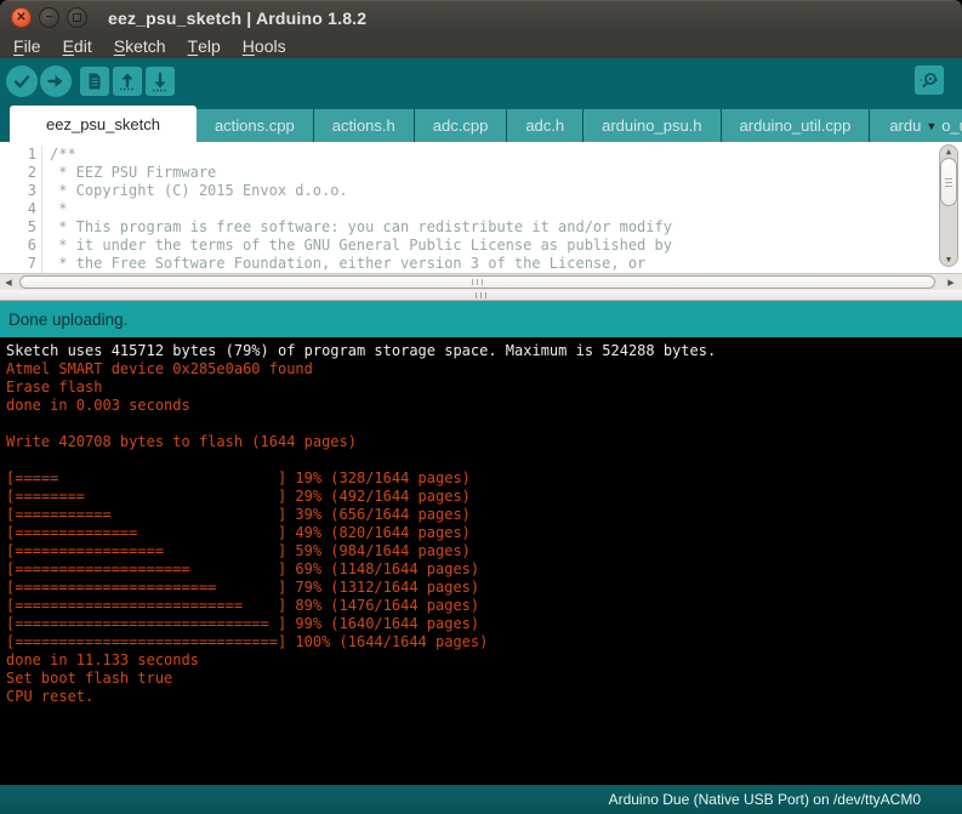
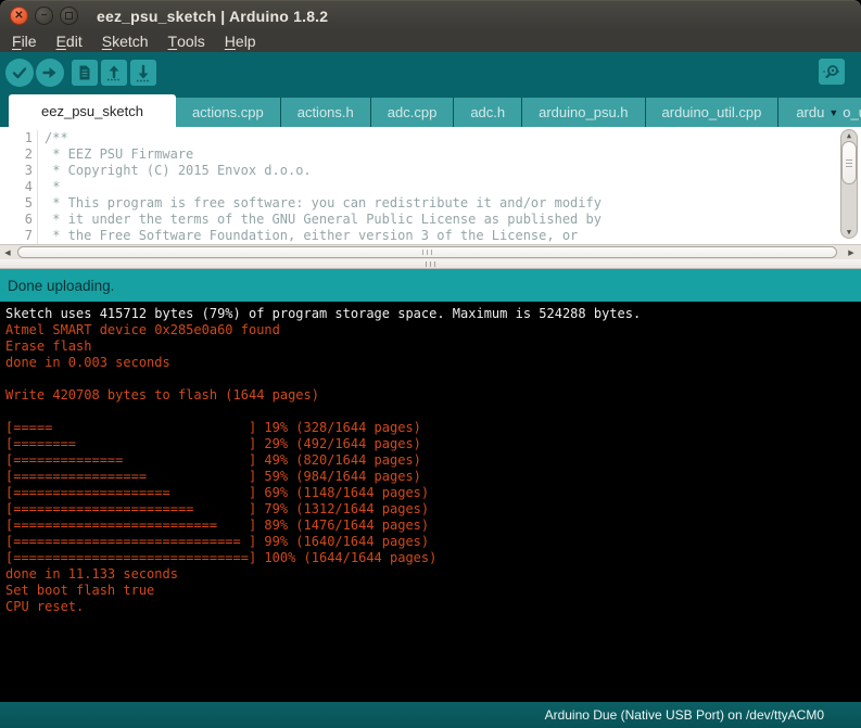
  ✕
  −
  eez_psu_sketch | Arduino 1.8.2
  F
  ile
  E
  dit
  S
  ketch
  T
- elp
+ ools
  H
- ools
+ elp
  eez_psu_sketch
  actions.cpp
  actions.h
  adc.cpp
  adc.h
  arduino_psu.h
  arduino_util.cpp
  ardu
  ▼
  1
  /**
  2
  * EEZ PSU Firmware
  3
  * Copyright (C) 2015 Envox d.o.o.
  4
  *
  5
  * This program is free software: you can redistribute it and/or modify
  6
  * it under the terms of the GNU General Public License as published by
  7
  * the Free Software Foundation, either version 3 of the License, or
  ▲
  ▼
  Done uploading.
  Sketch uses 415712 bytes (79%) of program storage space. Maximum is 524288 bytes.
  Atmel SMART device 0x285e0a60 found
  Erase flash
  done in 0.003 seconds
  Write 420708 bytes to flash (1644 pages)
  [===== ] 19% (328/1644 pages)
  [======== ] 29% (492/1644 pages)
- [=========== ] 39% (656/1644 pages)
  [============== ] 49% (820/1644 pages)
  [================= ] 59% (984/1644 pages)
  [==================== ] 69% (1148/1644 pages)
  [======================= ] 79% (1312/1644 pages)
  [========================== ] 89% (1476/1644 pages)
  [============================= ] 99% (1640/1644 pages)
  [==============================] 100% (1644/1644 pages)
  done in 11.133 seconds
  Set boot flash true
  CPU reset.
  Arduino Due (Native USB Port) on /dev/ttyACM0
